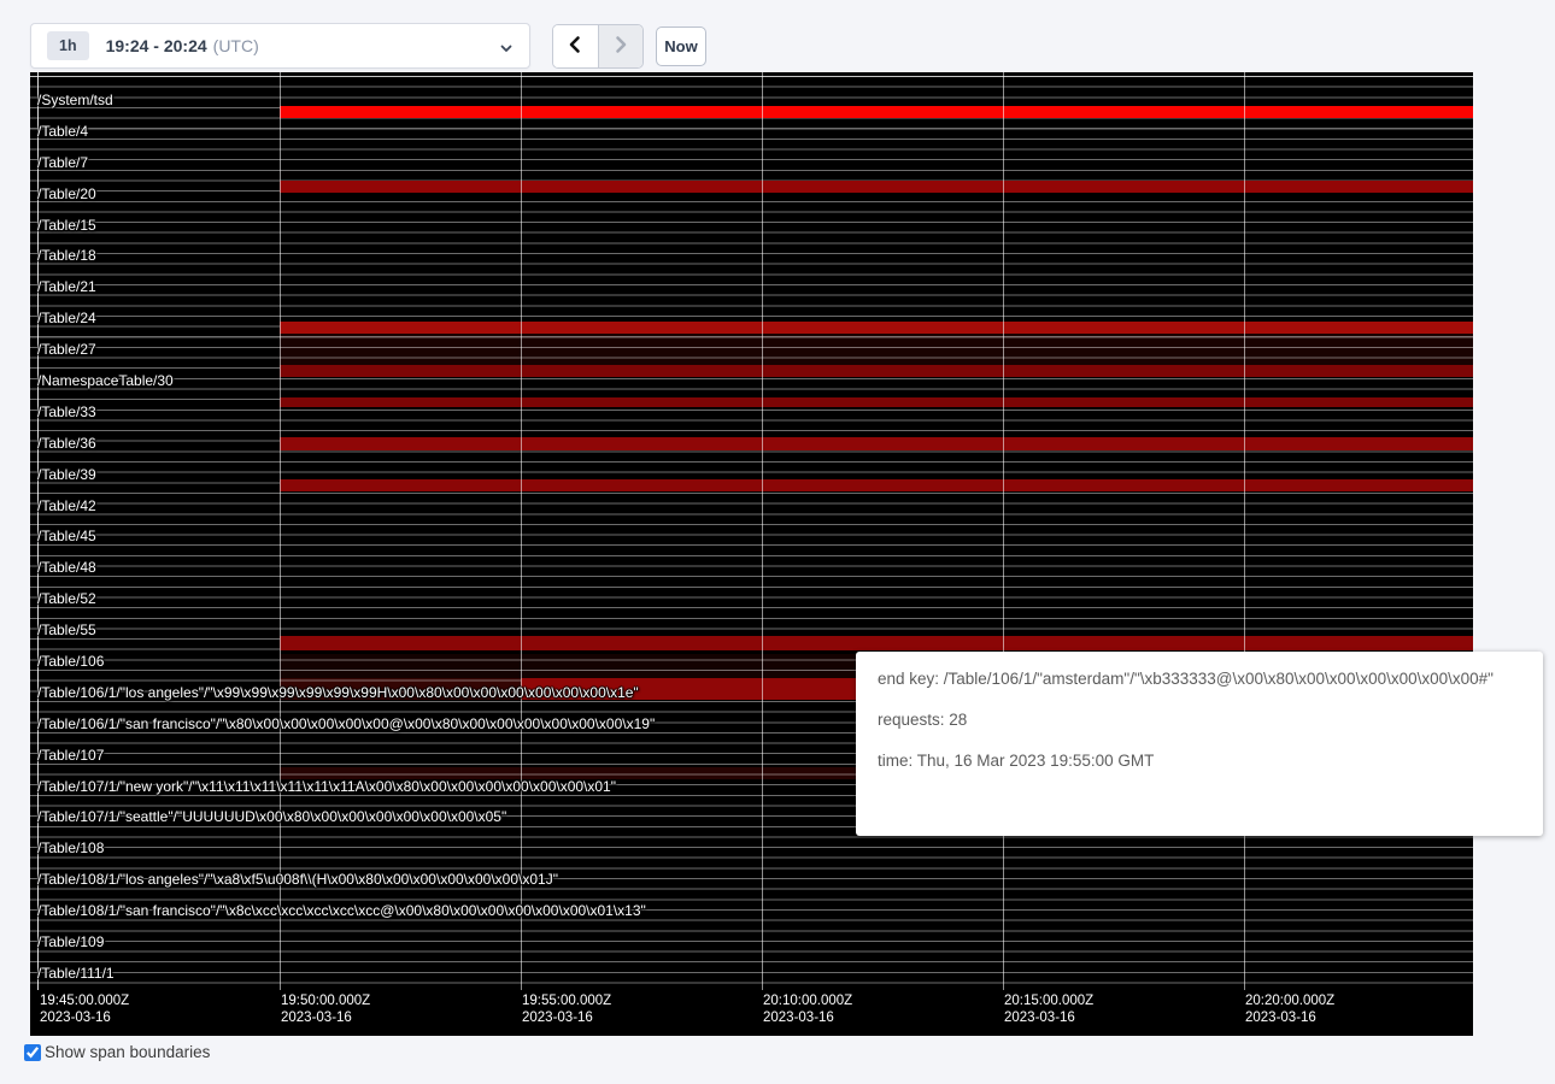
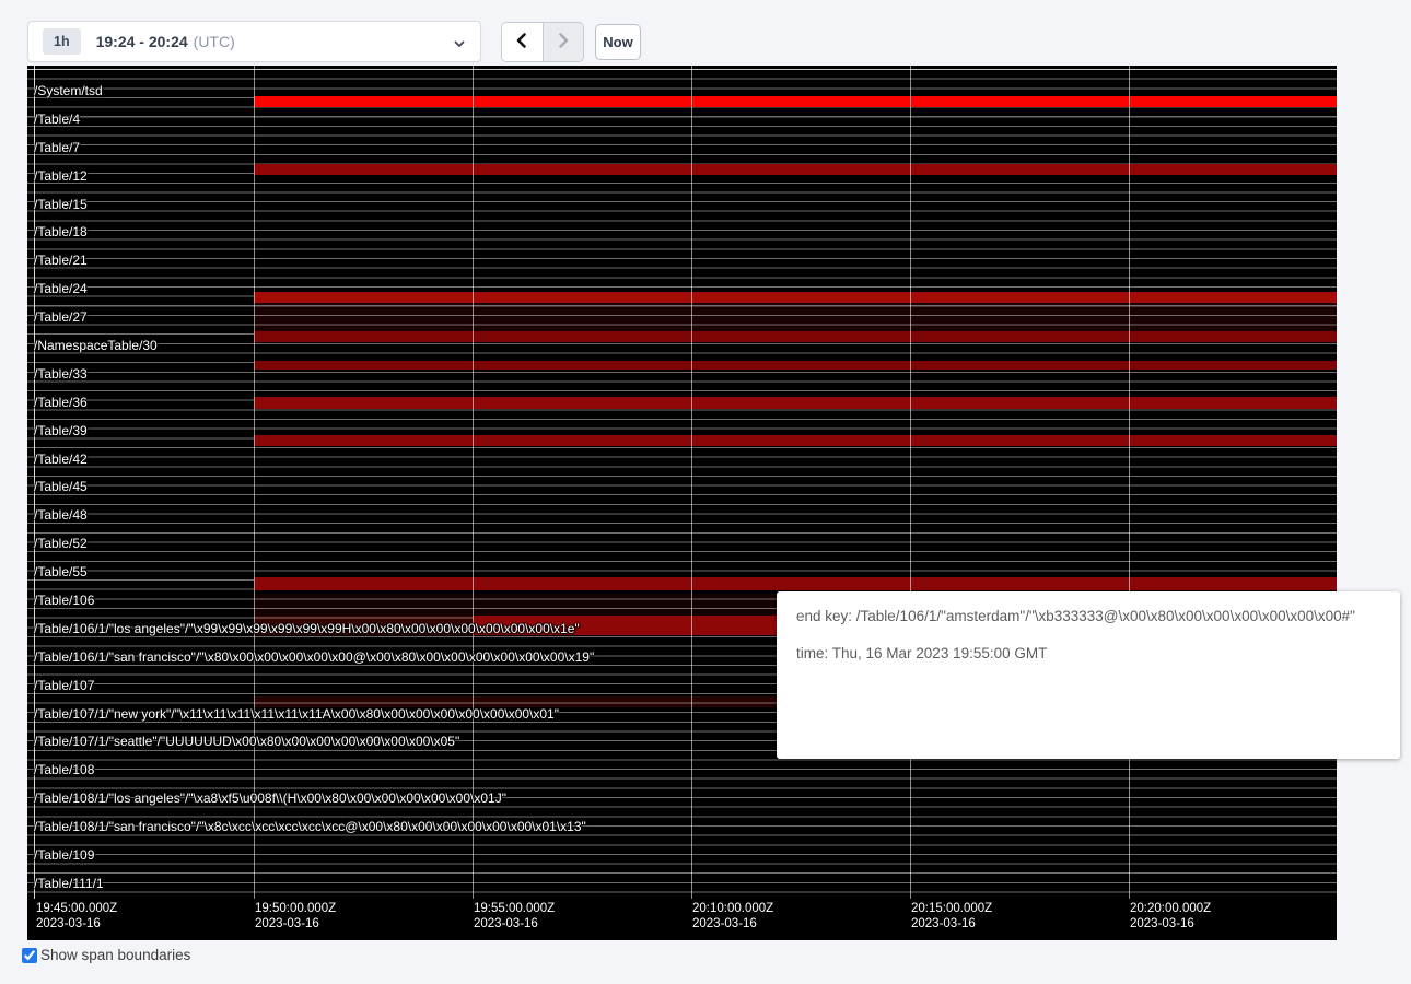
  1h
  19:24 - 20:24
  (UTC)
  Now
  /System/tsd
  /Table/4
  /Table/7
- /Table/20
+ /Table/12
  /Table/15
  /Table/18
  /Table/21
  /Table/24
  /Table/27
  /NamespaceTable/30
  /Table/33
  /Table/36
  /Table/39
  /Table/42
  /Table/45
  /Table/48
  /Table/52
  /Table/55
  /Table/106
  /Table/106/1/"los angeles"/"\x99\x99\x99\x99\x99\x99H\x00\x80\x00\x00\x00\x00\x00\x00\x1e"
  /Table/106/1/"san francisco"/"\x80\x00\x00\x00\x00\x00@\x00\x80\x00\x00\x00\x00\x00\x00\x19"
  /Table/107
  /Table/107/1/"new york"/"\x11\x11\x11\x11\x11\x11A\x00\x80\x00\x00\x00\x00\x00\x00\x01"
  /Table/107/1/"seattle"/"UUUUUUD\x00\x80\x00\x00\x00\x00\x00\x00\x05"
  /Table/108
  /Table/108/1/"los angeles"/"\xa8\xf5\u008f\\(H\x00\x80\x00\x00\x00\x00\x00\x01J"
  /Table/108/1/"san francisco"/"\x8c\xcc\xcc\xcc\xcc\xcc@\x00\x80\x00\x00\x00\x00\x00\x01\x13"
  /Table/109
  /Table/111/1
  19:45:00.000Z
  2023-03-16
  19:50:00.000Z
  2023-03-16
  19:55:00.000Z
  2023-03-16
  20:10:00.000Z
  2023-03-16
  20:15:00.000Z
  2023-03-16
  20:20:00.000Z
  2023-03-16
  end key: /Table/106/1/"amsterdam"/"\xb333333@\x00\x80\x00\x00\x00\x00\x00\x00#"
- requests: 28
  time: Thu, 16 Mar 2023 19:55:00 GMT
  Show span boundaries
